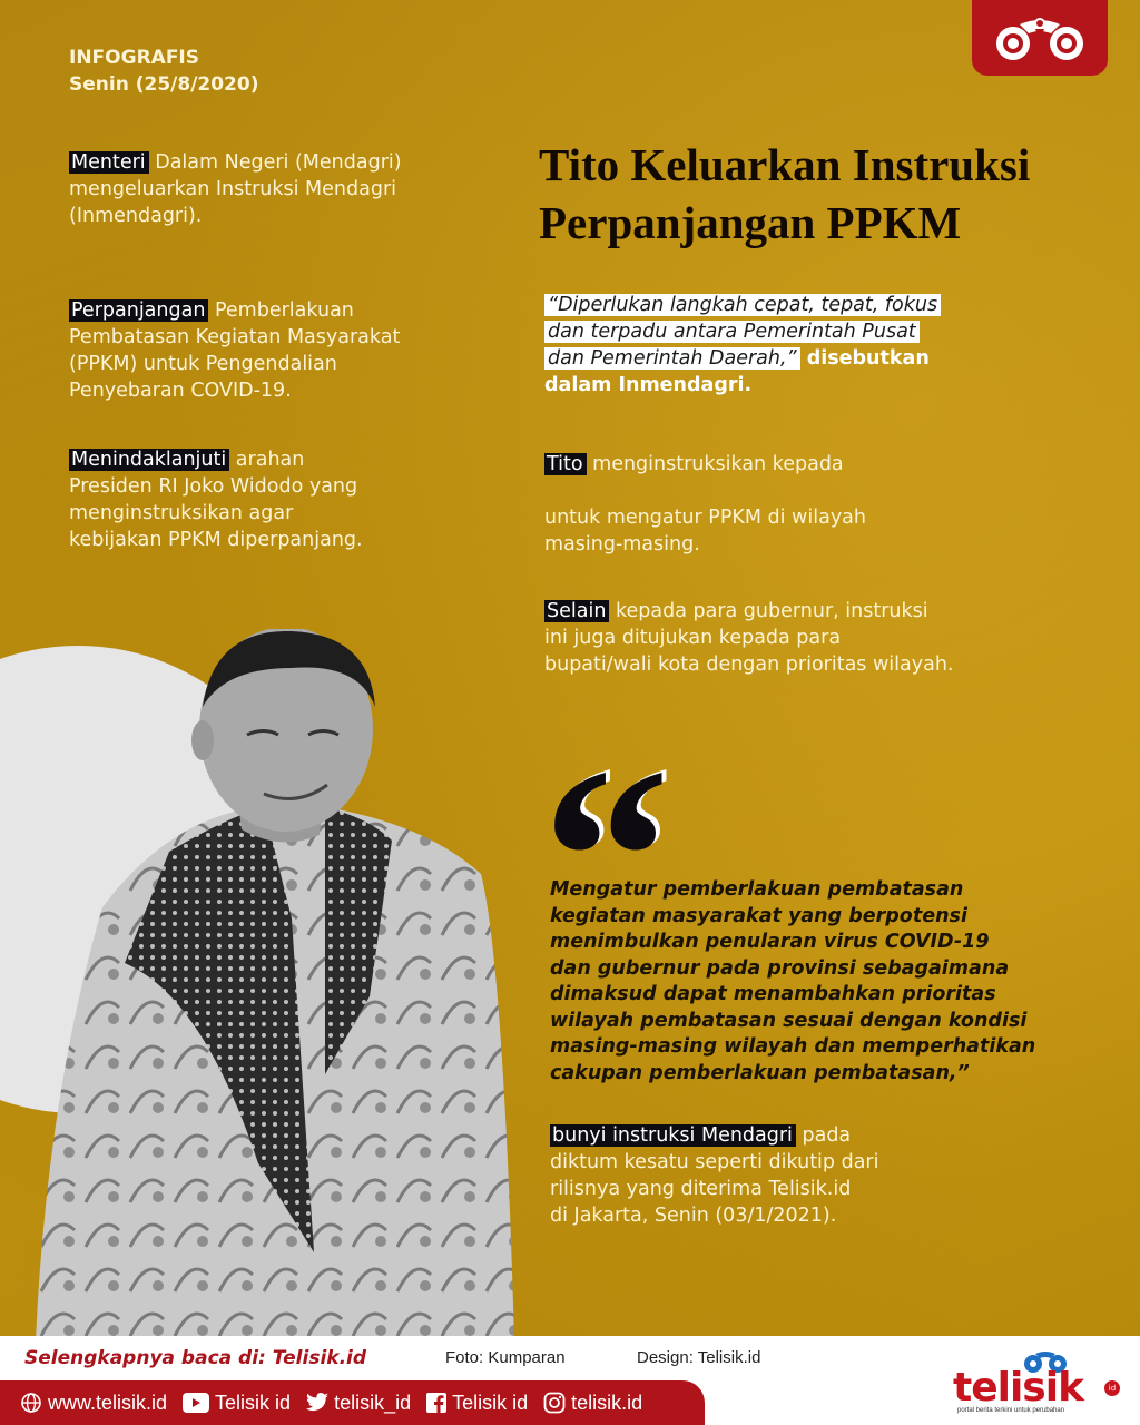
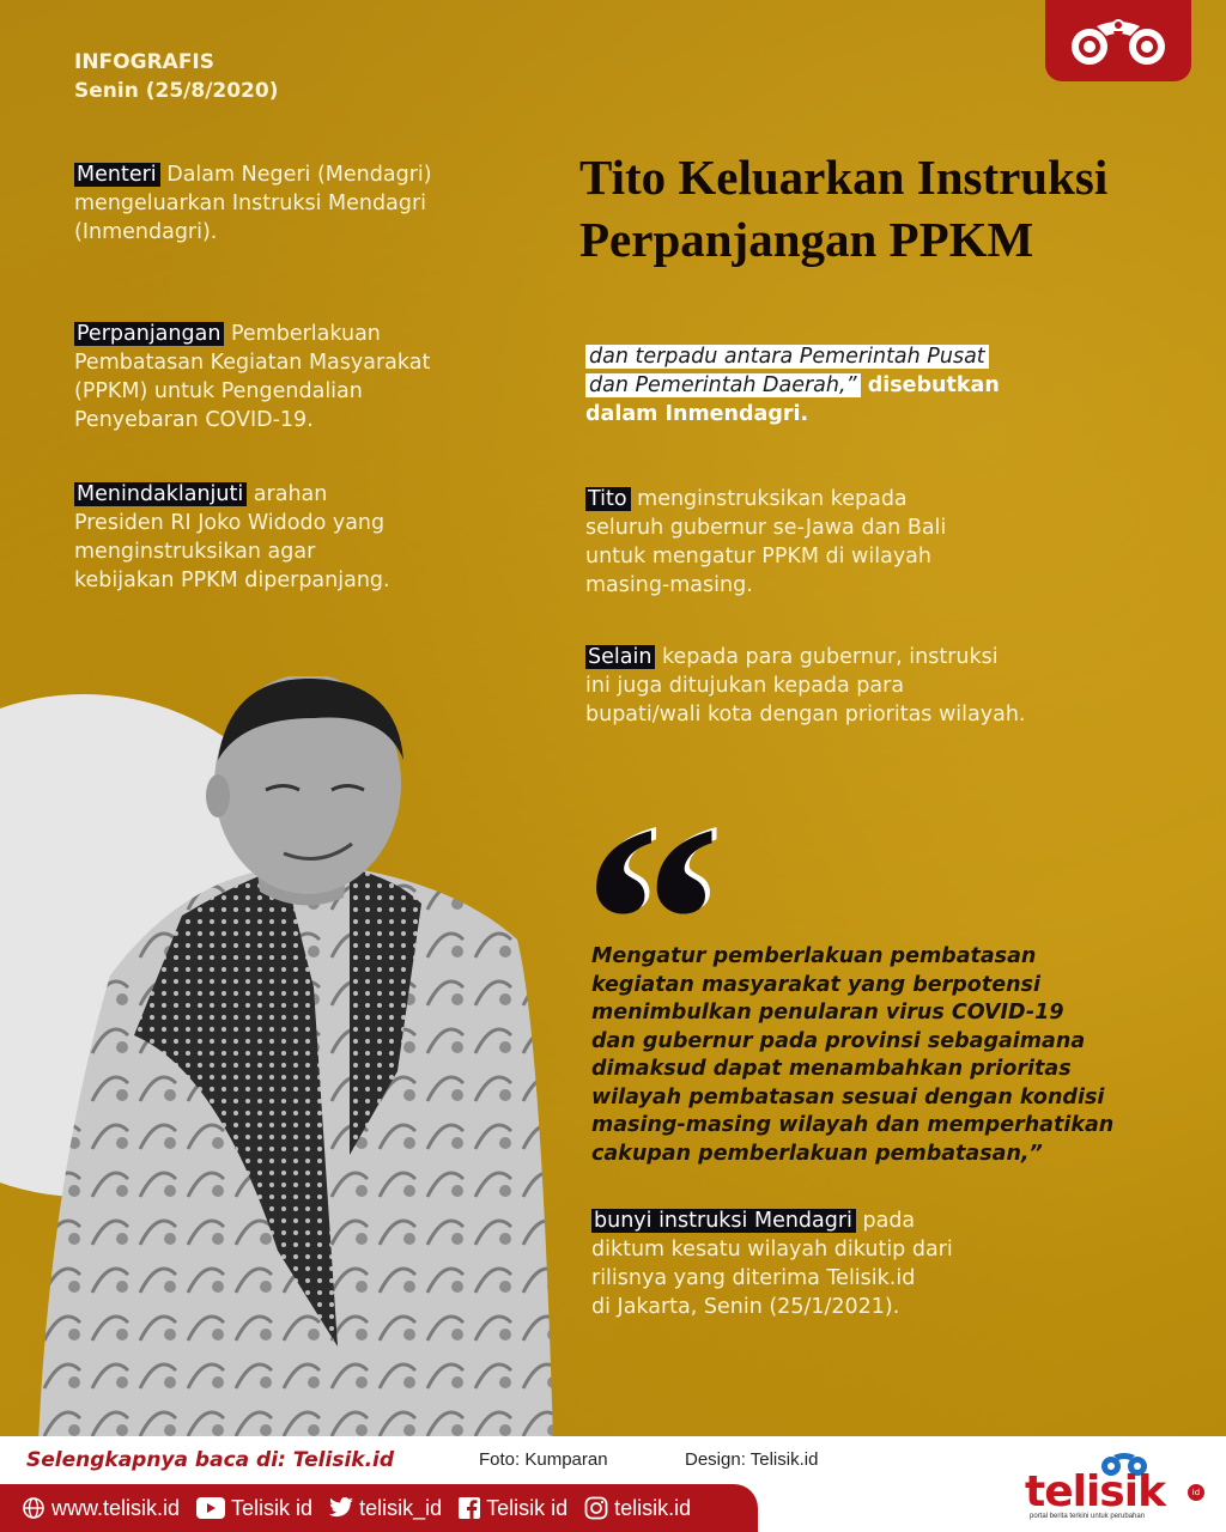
  INFOGRAFIS
  Senin (25/8/2020)
  Tito Keluarkan Instruksi
  Perpanjangan PPKM
  Menteri Dalam Negeri (Mendagri)
  mengeluarkan Instruksi Mendagri
  (Inmendagri).
  Perpanjangan Pemberlakuan
  Pembatasan Kegiatan Masyarakat
  (PPKM) untuk Pengendalian
  Penyebaran COVID-19.
  Menindaklanjuti arahan
  Presiden RI Joko Widodo yang
  menginstruksikan agar
  kebijakan PPKM diperpanjang.
- “Diperlukan langkah cepat, tepat, fokus
  dan terpadu antara Pemerintah Pusat
  dan Pemerintah Daerah,” disebutkan
  dalam Inmendagri.
  Tito menginstruksikan kepada
+ seluruh gubernur se-Jawa dan Bali
  untuk mengatur PPKM di wilayah
  masing-masing.
  Selain kepada para gubernur, instruksi
  ini juga ditujukan kepada para
  bupati/wali kota dengan prioritas wilayah.
  “
  Mengatur pemberlakuan pembatasan
  kegiatan masyarakat yang berpotensi
  menimbulkan penularan virus COVID-19
  dan gubernur pada provinsi sebagaimana
  dimaksud dapat menambahkan prioritas
  wilayah pembatasan sesuai dengan kondisi
  masing-masing wilayah dan memperhatikan
  cakupan pemberlakuan pembatasan,”
  bunyi instruksi Mendagri pada
- diktum kesatu seperti dikutip dari
+ diktum kesatu wilayah dikutip dari
  rilisnya yang diterima Telisik.id
- di Jakarta, Senin (03/1/2021).
+ di Jakarta, Senin (25/1/2021).
  Selengkapnya baca di: Telisik.id
  Foto: Kumparan
  Design: Telisik.id
  www.telisik.id
  Telisik id
  telisik_id
  Telisik id
  telisik.id
  telisik
  id
